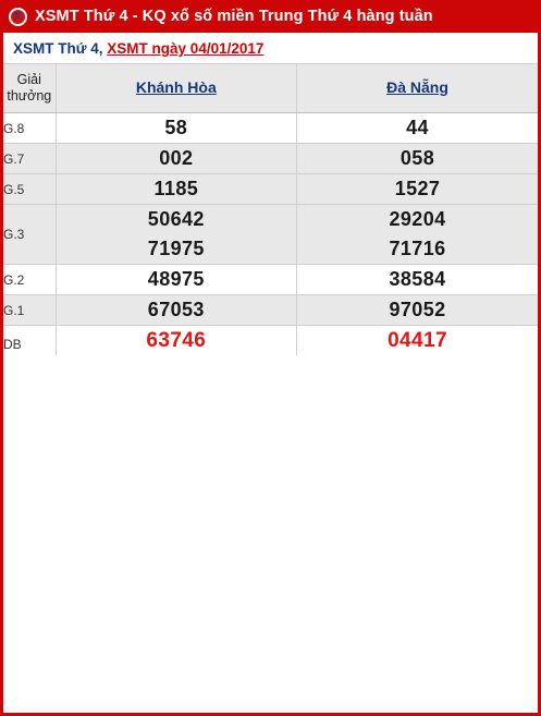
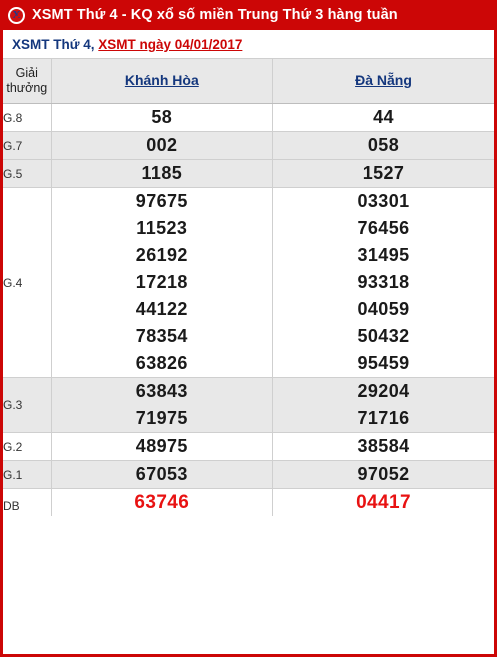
  X
- XSMT Thứ 4 - KQ xổ số miền Trung Thứ 4 hàng tuần
+ XSMT Thứ 4 - KQ xổ số miền Trung Thứ 3 hàng tuần
  XSMT Thứ 4, XSMT ngày 04/01/2017
  Giải thưởng	Khánh Hòa	Đà Nẵng
  G.8	58	44
  G.7	002	058
  G.5	1185	1527
+ G.4	97675115232619217218441227835463826	03301764563149593318040595043295459
- G.3	5064271975	2920471716
+ G.3	6384371975	2920471716
  G.2	48975	38584
  G.1	67053	97052
  DB	63746	04417
